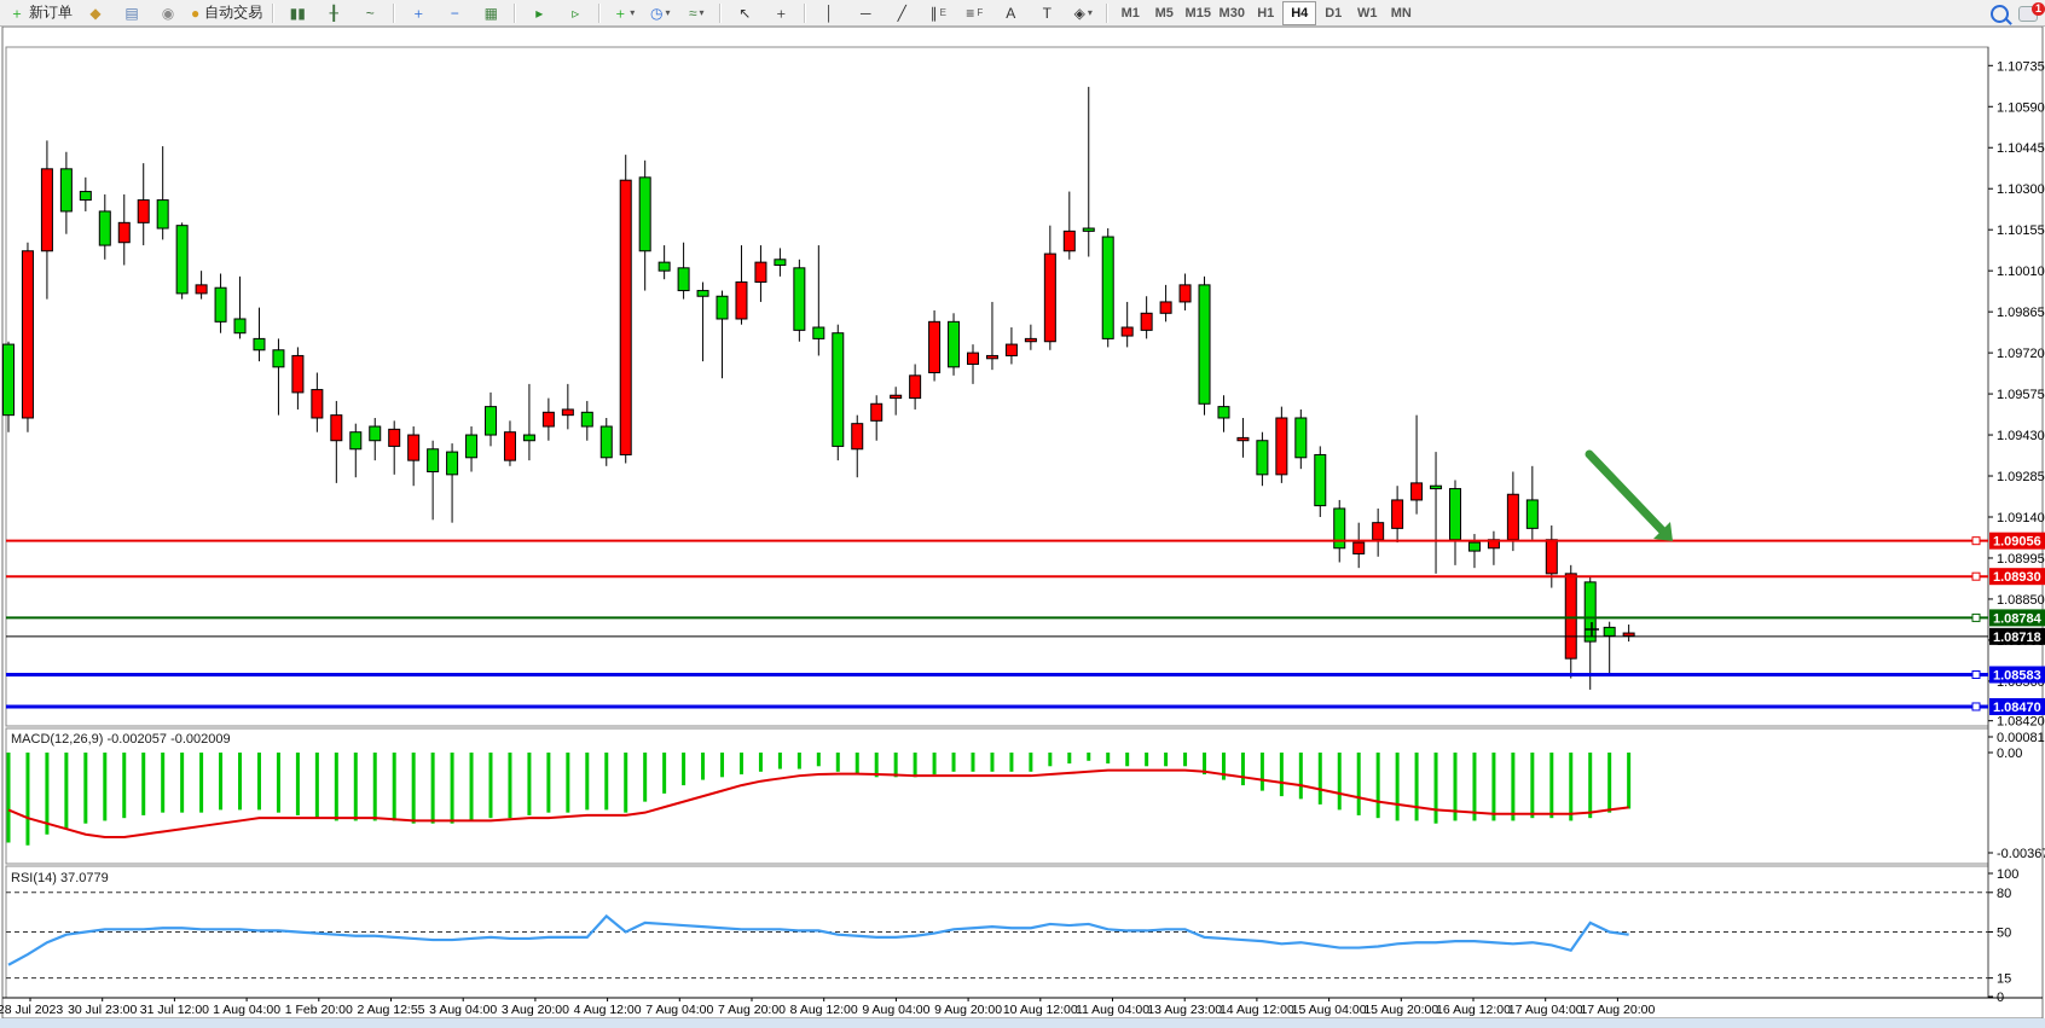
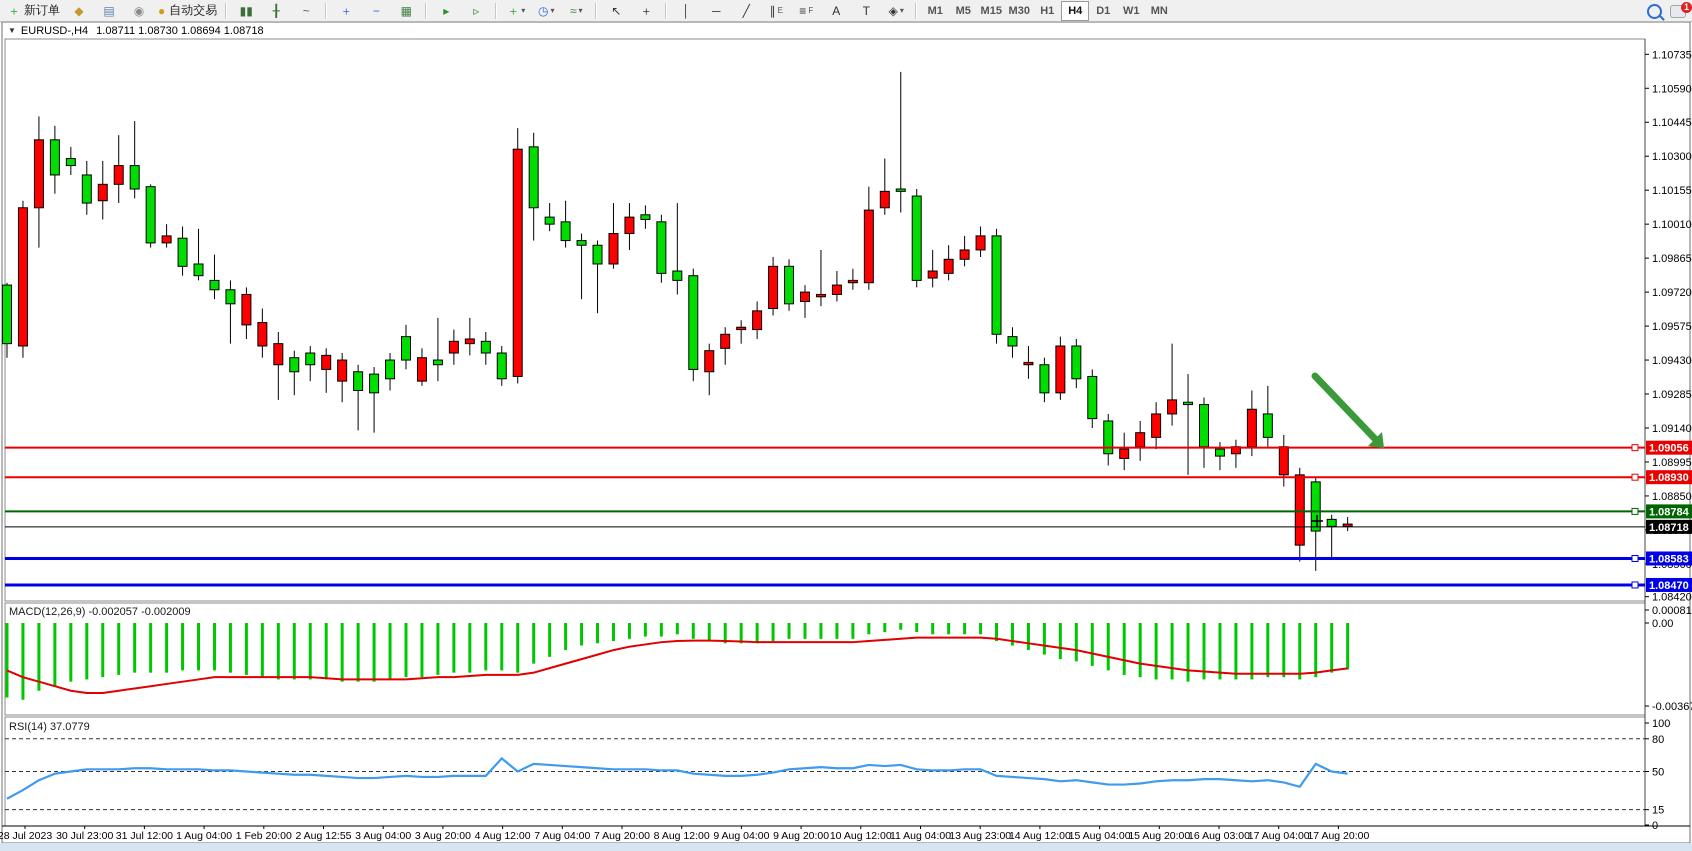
  1.10735
  1.10590
  1.10445
  1.10300
  1.10155
  1.10010
  1.09865
  1.09720
  1.09575
  1.09430
  1.09285
  1.09140
  1.08995
  1.08850
  1.08420
  1.09056
  1.08930
  1.08784
  1.08718
  1.08583
  1.08470
  MACD(12,26,9) -0.002057 -0.002009
  0.00081
  0.00
  -0.0036
  RSI(14) 37.0779
  100
  80
  50
  15
  28 Jul 2023
  30 Jul 23:00
  31 Jul 12:00
  1 Aug 04:00
  1 Feb 20:00
  2 Aug 12:55
  3 Aug 04:00
  3 Aug 20:00
  4 Aug 12:00
  7 Aug 04:00
  7 Aug 20:00
  8 Aug 12:00
  9 Aug 04:00
  9 Aug 20:00
  10 Aug 12:00
  11 Aug 04:00
  13 Aug 23:00
  14 Aug 12:00
  15 Aug 04:00
  15 Aug 20:00
- 16 Aug 12:00
+ 16 Aug 03:00
  17 Aug 04:00
  17 Aug 20:00
  ＋
  新订单
  ◆
  ▤
  ◉
  ●
  自动交易
  ▮▮
  ╂
  ~
  ＋
  −
  ▦
  ▸
  ▹
  ＋
  ▾
  ◷
  ▾
  ≈
  ▾
  ↖
  ＋
  │
  ─
  ╱
  ∥
  E
  ≡
  F
  A
  T
  ◈
  ▾
  M1
  M5
  M15
  M30
  H1
  H4
  D1
  W1
  MN
  1
+ ▼
+ EURUSD-,H4
+ 1.08711 1.08730 1.08694 1.08718
